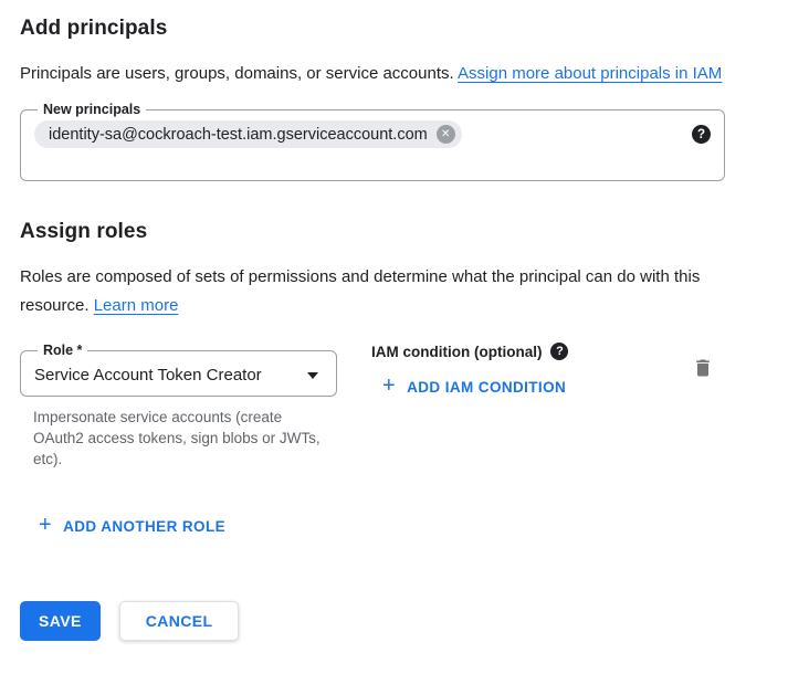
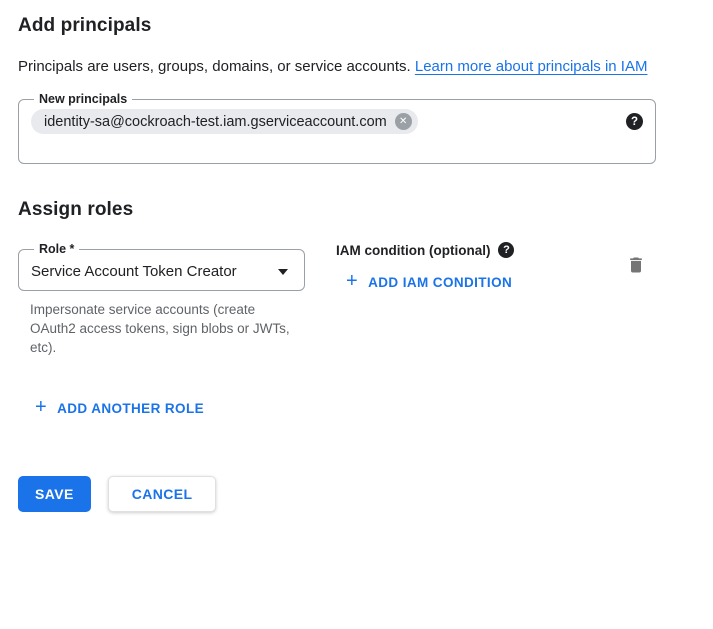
  Add principals
- Principals are users, groups, domains, or service accounts. Assign more about principals in IAM
+ Principals are users, groups, domains, or service accounts. Learn more about principals in IAM
  New principals
  identity-sa@cockroach-test.iam.gserviceaccount.com
  ✕
  ?
  Assign roles
- Roles are composed of sets of permissions and determine what the principal can do with this resource. Learn more
  Role *
  Service Account Token Creator
  Impersonate service accounts (create OAuth2 access tokens, sign blobs or JWTs, etc).
  IAM condition (optional)
  ?
  +
  ADD IAM CONDITION
  +
  ADD ANOTHER ROLE
  SAVE
  CANCEL
